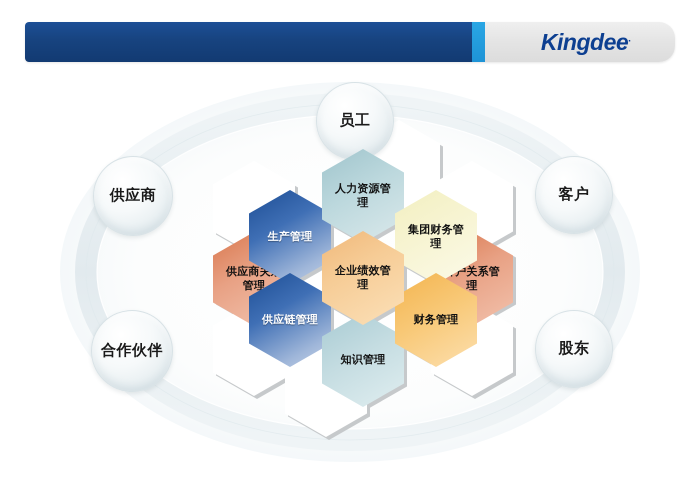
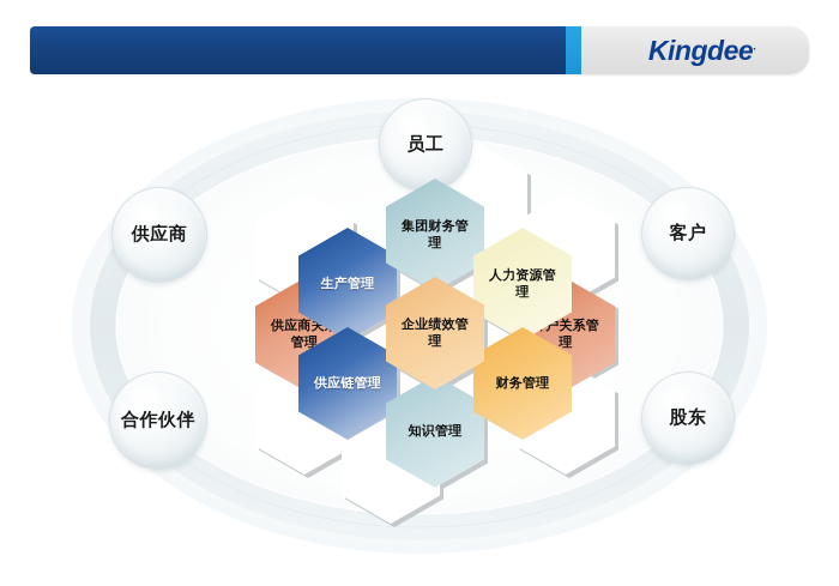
  Kingdee·
  供应商关管理
  生产管理
  供应链管理
- 人力资源管理
+ 集团财务管理
  企业绩效管理
  知识管理
- 集团财务管理
+ 人力资源管理
  财务管理
  户关系管理
  员工
  客户
  股东
  合作伙伴
  供应商
